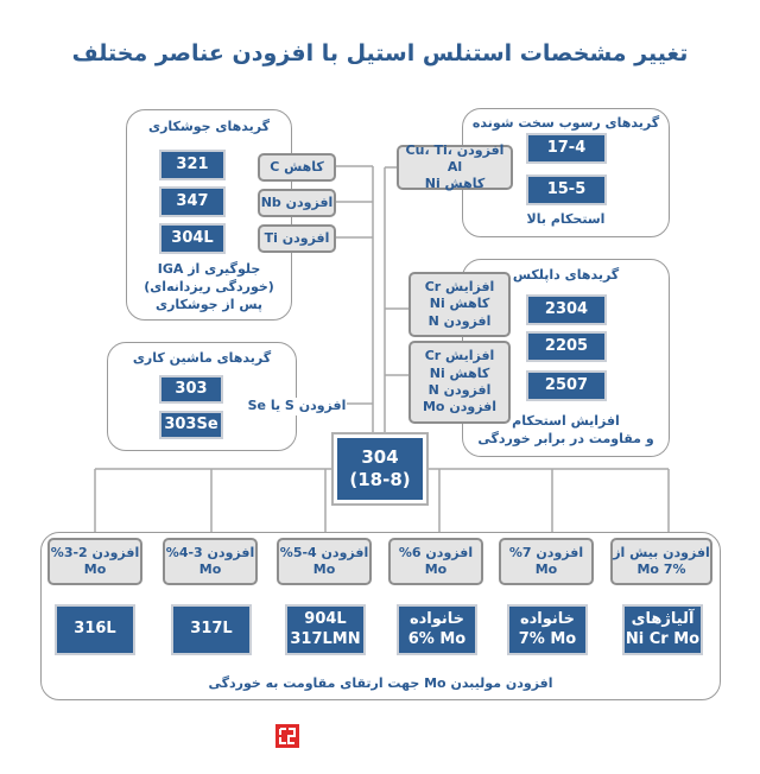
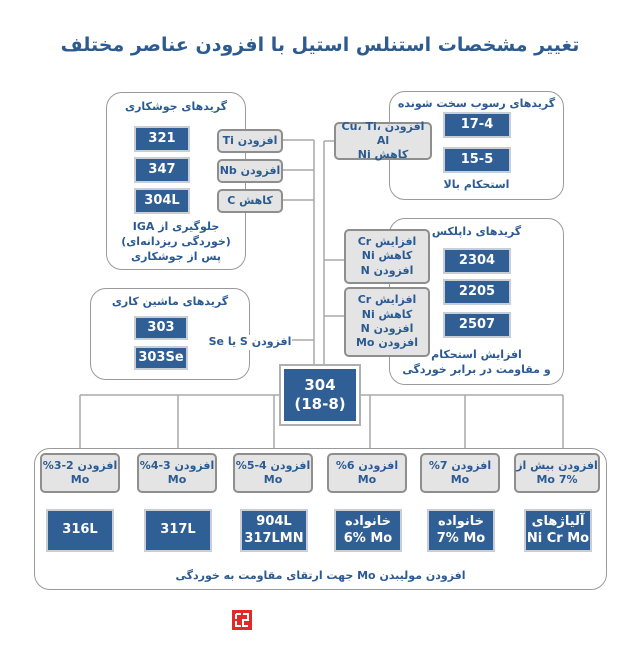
  تغییر مشخصات استنلس استیل با افزودن عناصر مختلف
  گریدهای جوشکاری
  321
  347
  304L
  جلوگیری از IGA
  (خوردگی ریزدانه‌ای)
  پس از جوشکاری
- کاهش C
+ افزودن Ti
  افزودن Nb
- افزودن Ti
+ کاهش C
  گریدهای ماشین کاری
  303
  303Se
  افزودن S یا Se
  گریدهای رسوب سخت شونده
  17-4
  15-5
  استحکام بالا
  افزودن Cu، Ti، Al
  کاهش Ni
  گریدهای داپلکس
  2304
  2205
  2507
  افزایش استحکام
  و مقاومت در برابر خوردگی
  افزایش Cr
  کاهش Ni
  افزودن N
  افزایش Cr
  کاهش Ni
  افزودن N
  افزودن Mo
  304
  (18-8)
  افزودن 2-3%
  Mo
  افزودن 3-4%
  Mo
  افزودن 4-5%
  Mo
  افزودن 6%
  Mo
  افزودن 7%
  Mo
  افزودن بیش از
  Mo 7%
  316L
  317L
  904L
  317LMN
  خانواده
  6% Mo
  خانواده
  7% Mo
  آلیاژهای
  Ni Cr Mo
  افزودن مولیبدن Mo جهت ارتقای مقاومت به خوردگی
